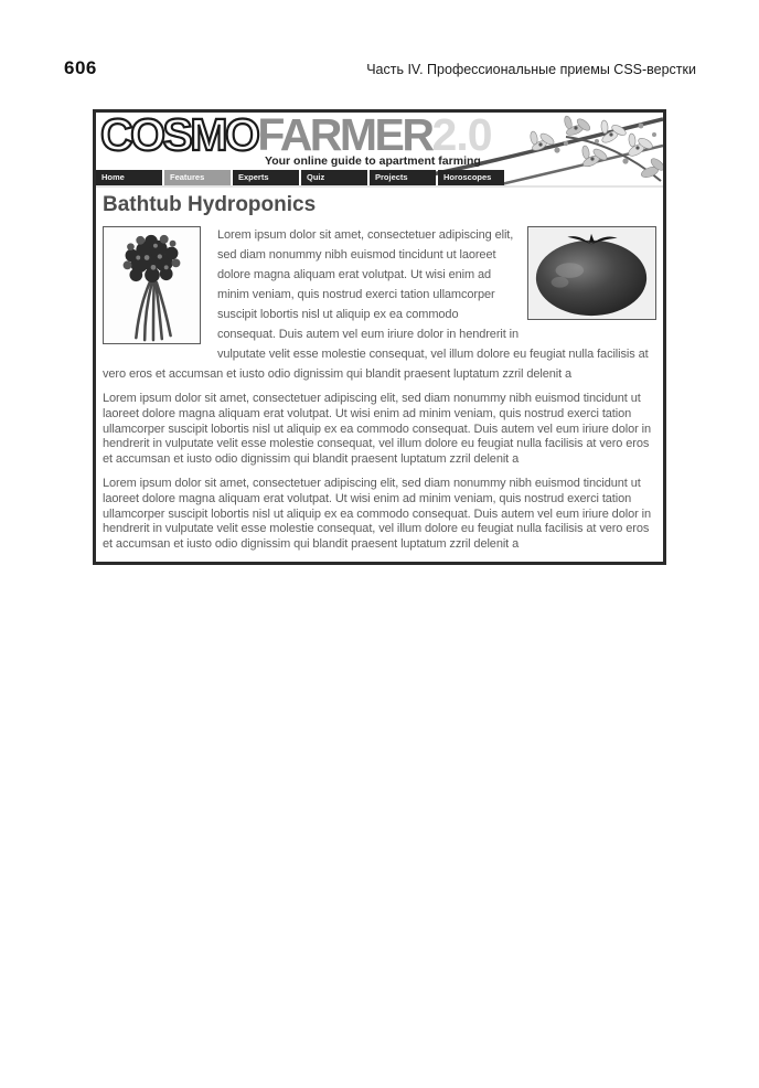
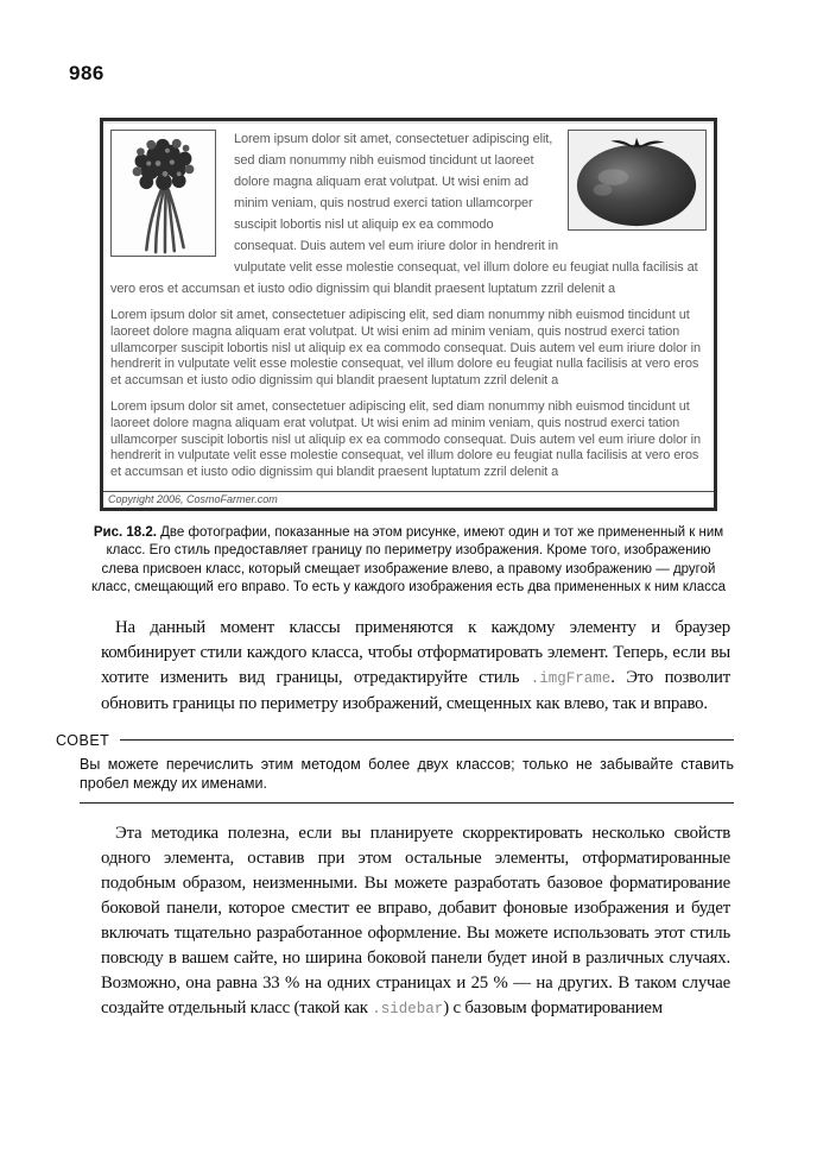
- 606
+ 986
- Часть IV. Профессиональные приемы CSS-верстки
- COSMOFARMER2.0
- Your online guide to apartment farming
- Home
- Features
- Experts
- Quiz
- Projects
- Horoscopes
- Bathtub Hydroponics
  Lorem ipsum dolor sit amet, consectetuer adipiscing elit, sed diam nonummy nibh euismod tincidunt ut laoreet dolore magna aliquam erat volutpat. Ut wisi enim ad minim veniam, quis nostrud exerci tation ullamcorper suscipit lobortis nisl ut aliquip ex ea commodo consequat. Duis autem vel eum iriure dolor in hendrerit in vulputate velit esse molestie consequat, vel illum dolore eu feugiat nulla facilisis at vero eros et accumsan et iusto odio dignissim qui blandit praesent luptatum zzril delenit a
  Lorem ipsum dolor sit amet, consectetuer adipiscing elit, sed diam nonummy nibh euismod tincidunt ut laoreet dolore magna aliquam erat volutpat. Ut wisi enim ad minim veniam, quis nostrud exerci tation ullamcorper suscipit lobortis nisl ut aliquip ex ea commodo consequat. Duis autem vel eum iriure dolor in hendrerit in vulputate velit esse molestie consequat, vel illum dolore eu feugiat nulla facilisis at vero eros et accumsan et iusto odio dignissim qui blandit praesent luptatum zzril delenit a
  Lorem ipsum dolor sit amet, consectetuer adipiscing elit, sed diam nonummy nibh euismod tincidunt ut laoreet dolore magna aliquam erat volutpat. Ut wisi enim ad minim veniam, quis nostrud exerci tation ullamcorper suscipit lobortis nisl ut aliquip ex ea commodo consequat. Duis autem vel eum iriure dolor in hendrerit in vulputate velit esse molestie consequat, vel illum dolore eu feugiat nulla facilisis at vero eros et accumsan et iusto odio dignissim qui blandit praesent luptatum zzril delenit a
+ Copyright 2006, CosmoFarmer.com
+ Рис. 18.2. Две фотографии, показанные на этом рисунке, имеют один и тот же примененный к ним класс. Его стиль предоставляет границу по периметру изображения. Кроме того, изображению слева присвоен класс, который смещает изображение влево, а правому изображению — другой класс, смещающий его вправо. То есть у каждого изображения есть два примененных к ним класса
+ На данный момент классы применяются к каждому элементу и браузер комбинирует стили каждого класса, чтобы отформатировать элемент. Теперь, если вы хотите изменить вид границы, отредактируйте стиль .imgFrame. Это позволит обновить границы по периметру изображений, смещенных как влево, так и вправо.
+ СОВЕТ
+ Вы можете перечислить этим методом более двух классов; только не забывайте ставить пробел между их именами.
+ Эта методика полезна, если вы планируете скорректировать несколько свойств одного элемента, оставив при этом остальные элементы, отформатированные подобным образом, неизменными. Вы можете разработать базовое форматирование боковой панели, которое сместит ее вправо, добавит фоновые изображения и будет включать тщательно разработанное оформление. Вы можете использовать этот стиль повсюду в вашем сайте, но ширина боковой панели будет иной в различных случаях. Возможно, она равна 33 % на одних страницах и 25 % — на других. В таком случае создайте отдельный класс (такой как .sidebar) с базовым форматированием
